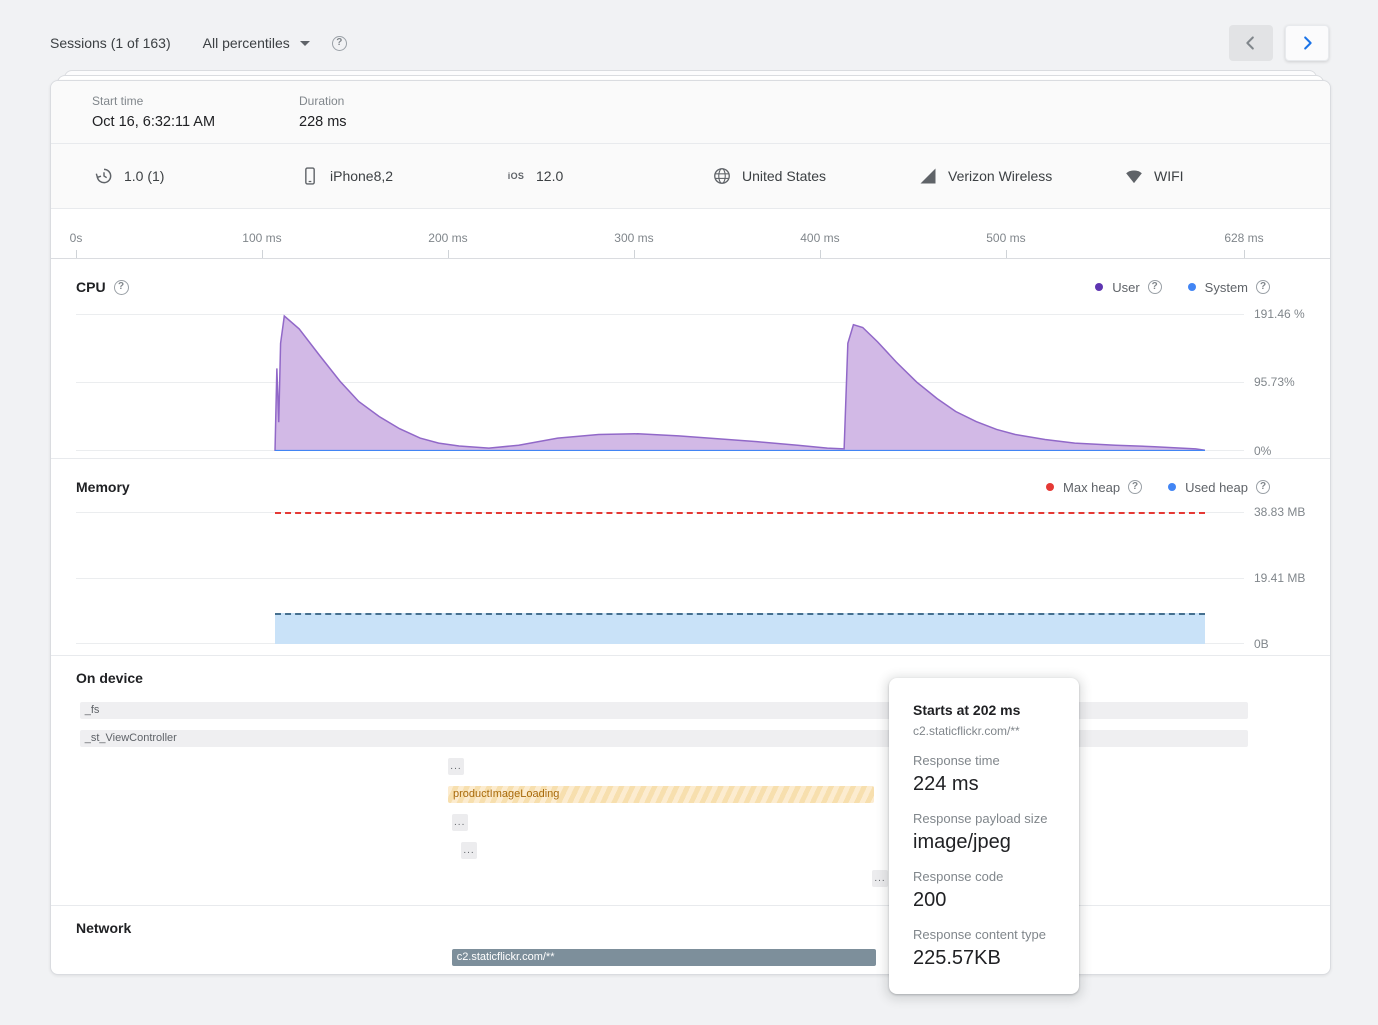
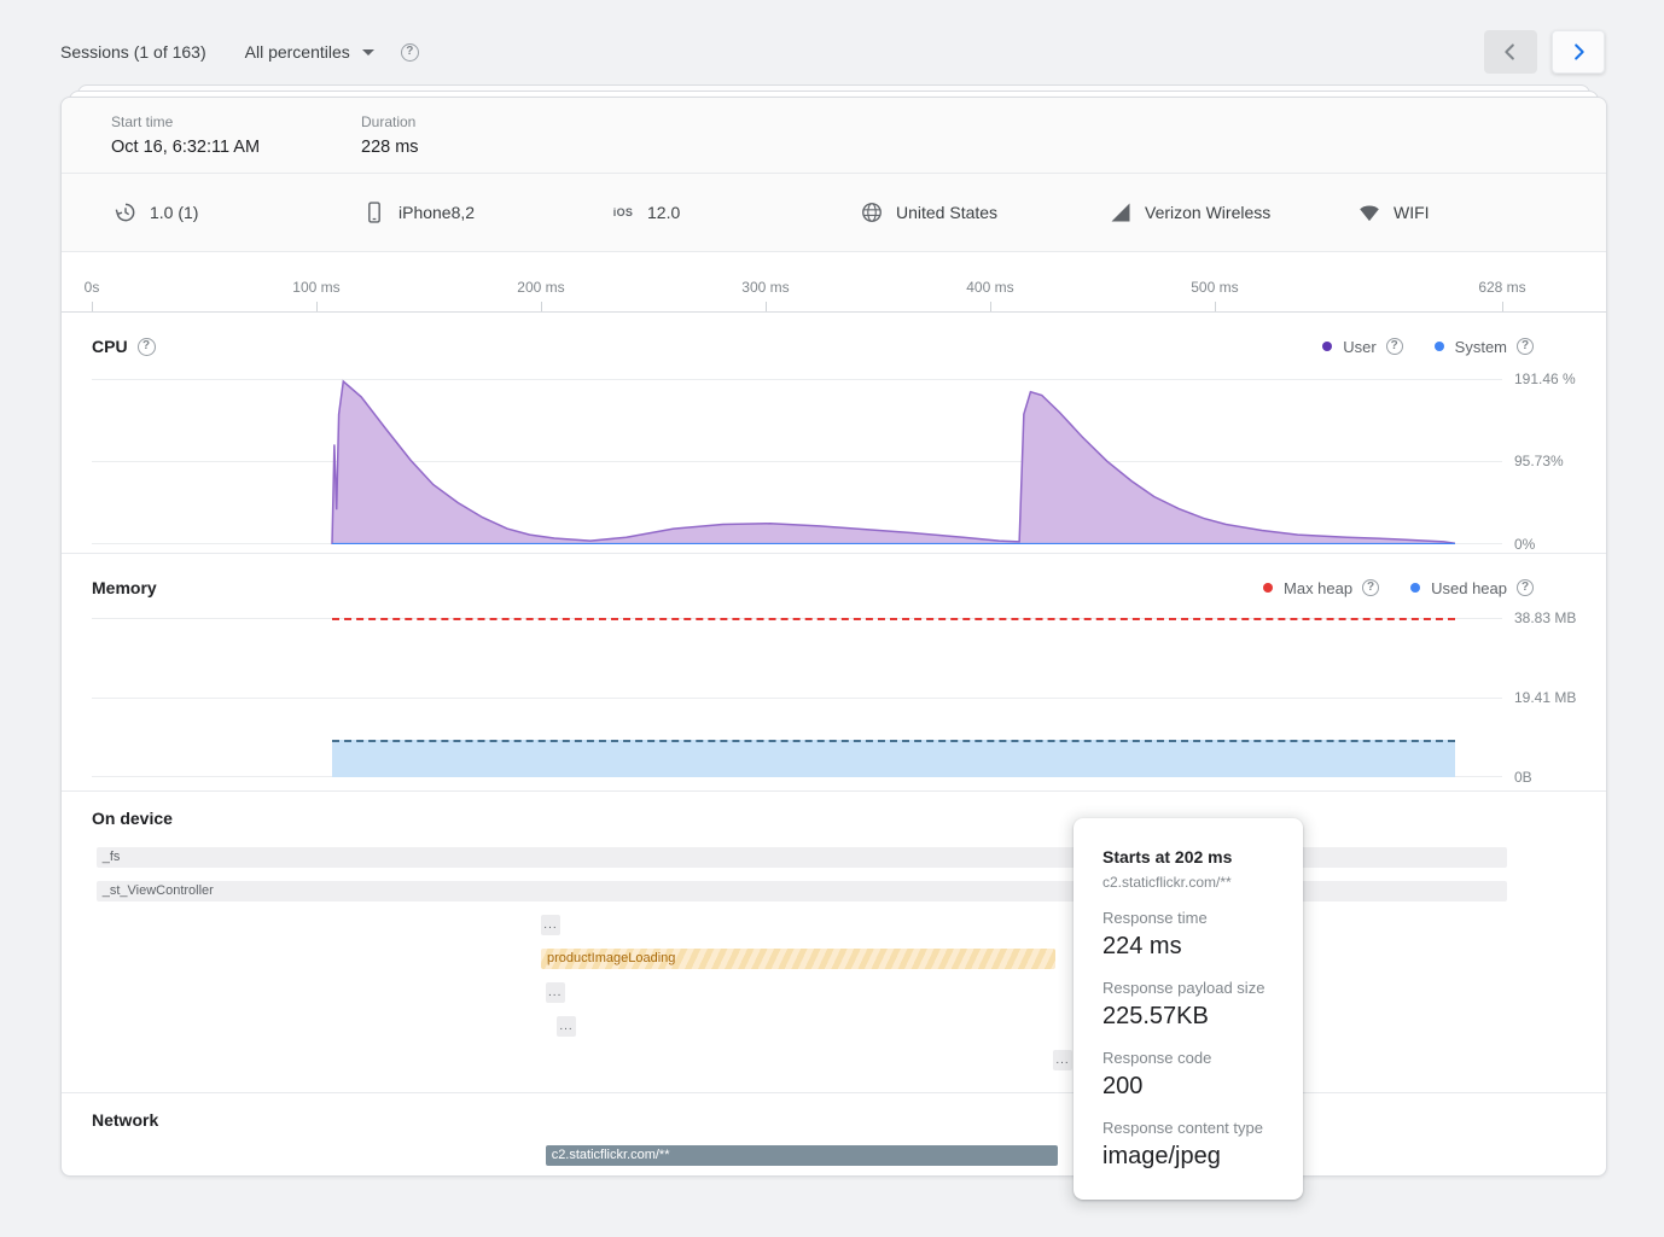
  Sessions (1 of 163)
  All percentiles
  ?
  Start time
  Oct 16, 6:32:11 AM
  Duration
  228 ms
  1.0 (1)
  iPhone8,2
  iOS
  12.0
  United States
  Verizon Wireless
  WIFI
  0s
  100 ms
  200 ms
  300 ms
  400 ms
  500 ms
  628 ms
  CPU
  ?
  User
  ?
  System
  ?
  191.46 %
  95.73%
  0%
  Memory
  Max heap
  ?
  Used heap
  ?
  38.83 MB
  19.41 MB
  0B
  On device
  _fs
  _st_ViewController
  ...
  productImageLoading
  ...
  ...
  ...
  Network
  c2.staticflickr.com/**
  Starts at 202 ms
  c2.staticflickr.com/**
  Response time
  224 ms
  Response payload size
- image/jpeg
+ 225.57KB
  Response code
  200
  Response content type
- 225.57KB
+ image/jpeg
